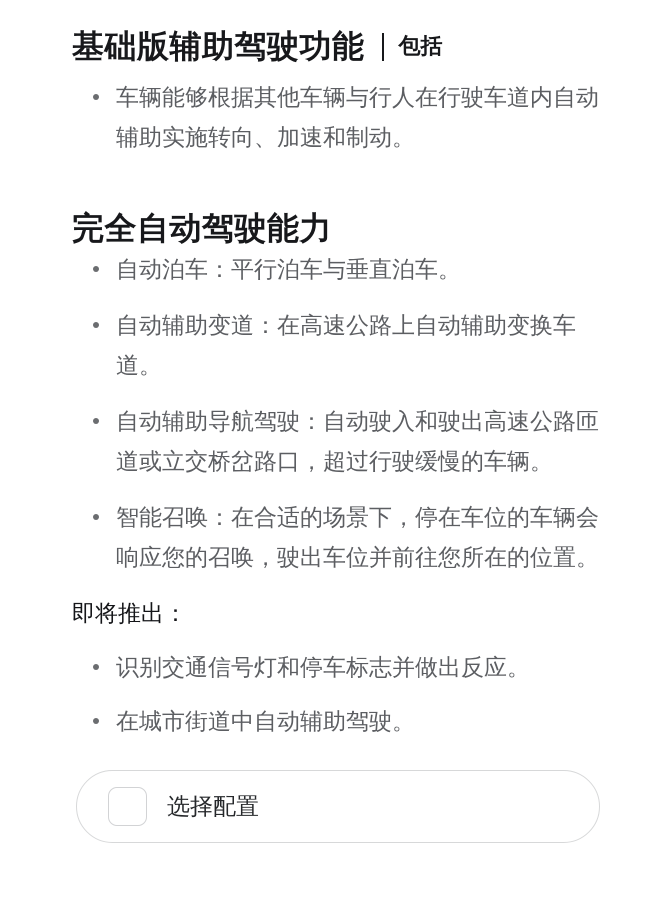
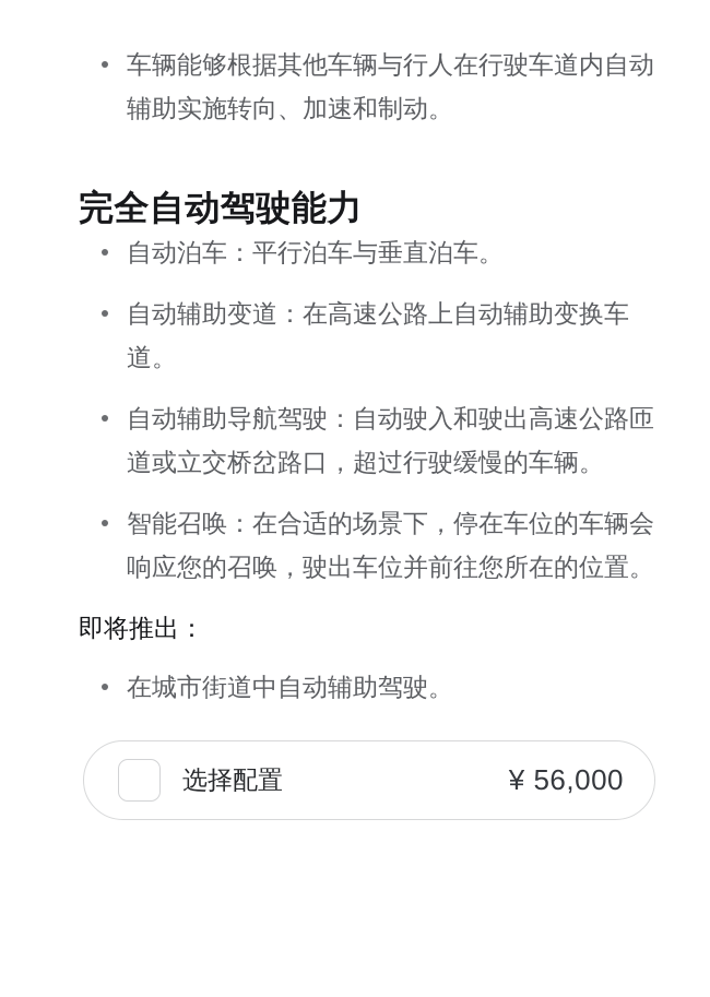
- 基础版辅助驾驶功能
- 包括
  车辆能够根据其他车辆与行人在行驶车道内自动辅助实施转向、加速和制动。
  完全自动驾驶能力
  自动泊车：平行泊车与垂直泊车。
  自动辅助变道：在高速公路上自动辅助变换车道。
  自动辅助导航驾驶：自动驶入和驶出高速公路匝道或立交桥岔路口，超过行驶缓慢的车辆。
  智能召唤：在合适的场景下，停在车位的车辆会响应您的召唤，驶出车位并前往您所在的位置。
  即将推出：
- 识别交通信号灯和停车标志并做出反应。
  在城市街道中自动辅助驾驶。
  选择配置
+ ¥ 56,000
